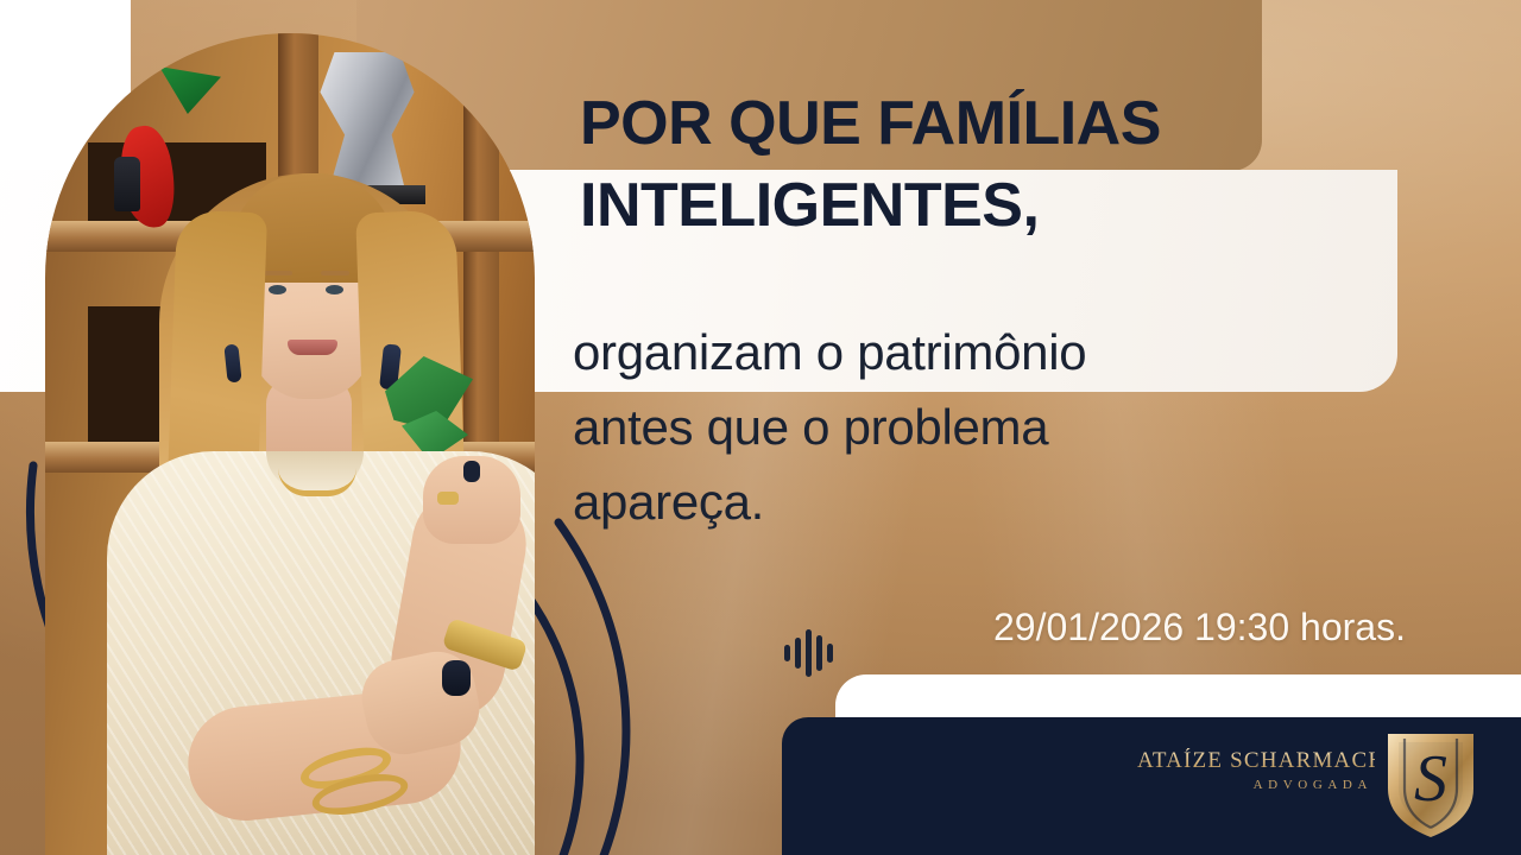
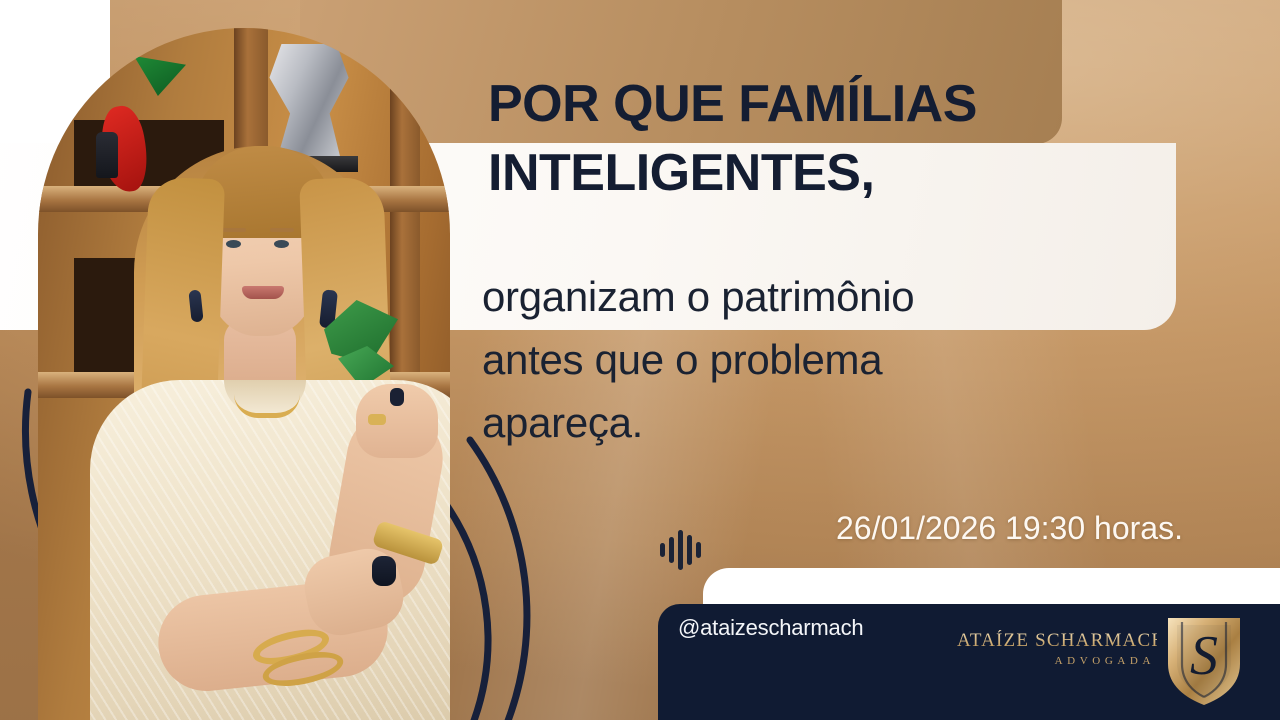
  POR QUE FAMÍLIAS
  INTELIGENTES,
  organizam o patrimônio
  antes que o problema
  apareça.
- 29/01/2026 19:30 horas.
+ 26/01/2026 19:30 horas.
+ @ataizescharmach
  ATAÍZE SCHARMAC
  ADVOGADA
  S
